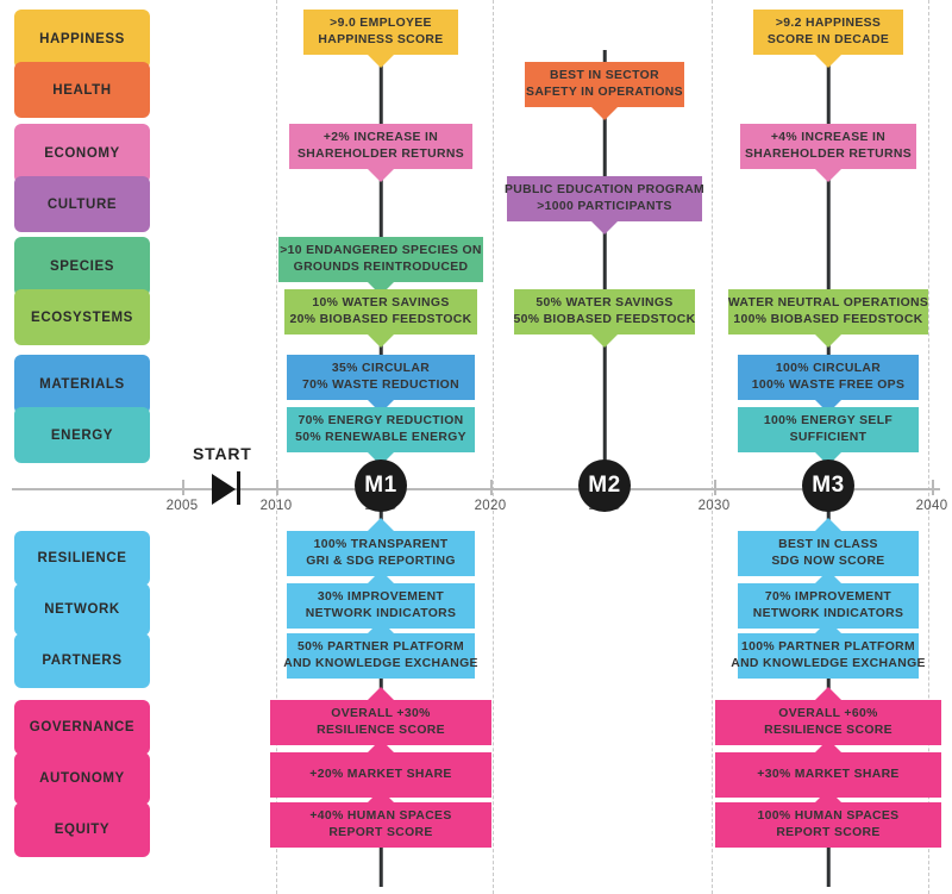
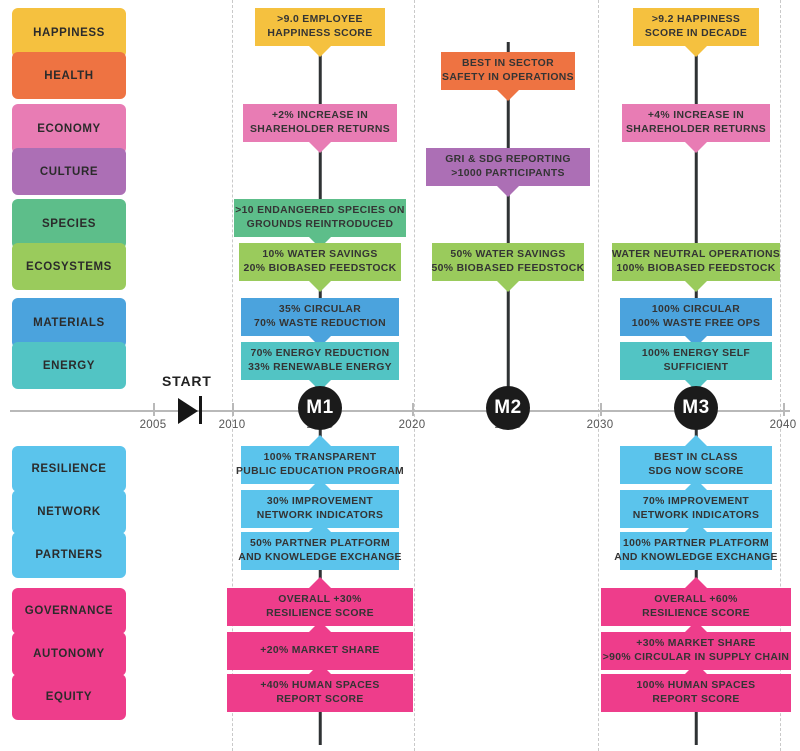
  HAPPINESS
  HEALTH
  ECONOMY
  CULTURE
  SPECIES
  ECOSYSTEMS
  MATERIALS
  ENERGY
  RESILIENCE
  NETWORK
  PARTNERS
  GOVERNANCE
  AUTONOMY
  EQUITY
  >9.0 EMPLOYEE
  HAPPINESS SCORE
  +2% INCREASE IN
  SHAREHOLDER RETURNS
  >10 ENDANGERED SPECIES ON
  GROUNDS REINTRODUCED
  10% WATER SAVINGS
  20% BIOBASED FEEDSTOCK
  35% CIRCULAR
  70% WASTE REDUCTION
  70% ENERGY REDUCTION
- 50% RENEWABLE ENERGY
+ 33% RENEWABLE ENERGY
  100% TRANSPARENT
- GRI & SDG REPORTING
+ PUBLIC EDUCATION PROGRAM
  30% IMPROVEMENT
  NETWORK INDICATORS
  50% PARTNER PLATFORM
  AND KNOWLEDGE EXCHANGE
  OVERALL +30%
  RESILIENCE SCORE
  +20% MARKET SHARE
  +40% HUMAN SPACES
  REPORT SCORE
  BEST IN SECTOR
  SAFETY IN OPERATIONS
- PUBLIC EDUCATION PROGRAM
+ GRI & SDG REPORTING
  >1000 PARTICIPANTS
  50% WATER SAVINGS
  50% BIOBASED FEEDSTOCK
  >9.2 HAPPINESS
  SCORE IN DECADE
  +4% INCREASE IN
  SHAREHOLDER RETURNS
  WATER NEUTRAL OPERATIONS
  100% BIOBASED FEEDSTOCK
  100% CIRCULAR
  100% WASTE FREE OPS
  100% ENERGY SELF
  SUFFICIENT
  BEST IN CLASS
  SDG NOW SCORE
  70% IMPROVEMENT
  NETWORK INDICATORS
  100% PARTNER PLATFORM
  AND KNOWLEDGE EXCHANGE
  OVERALL +60%
  RESILIENCE SCORE
  +30% MARKET SHARE
+ >90% CIRCULAR IN SUPPLY CHAIN
  100% HUMAN SPACES
  REPORT SCORE
  2005
  2010
  2020
  2030
  2040
  START
  M1
  M2
  M3
